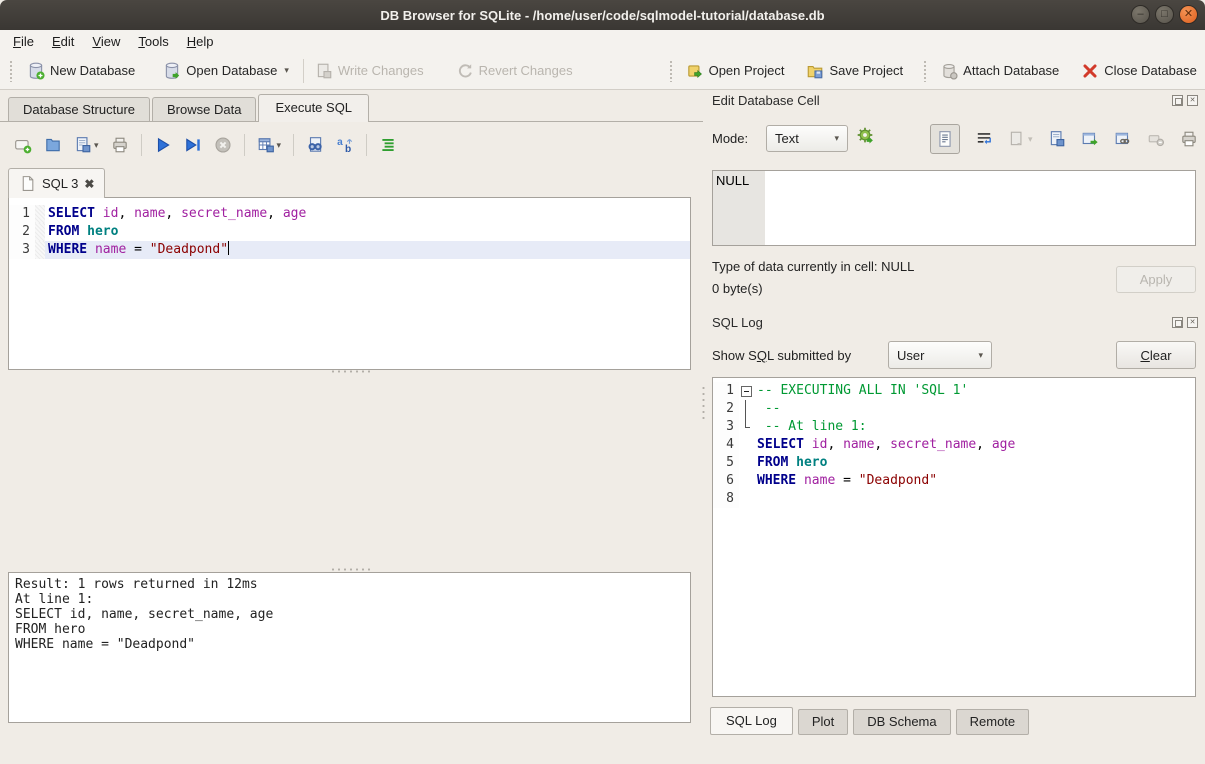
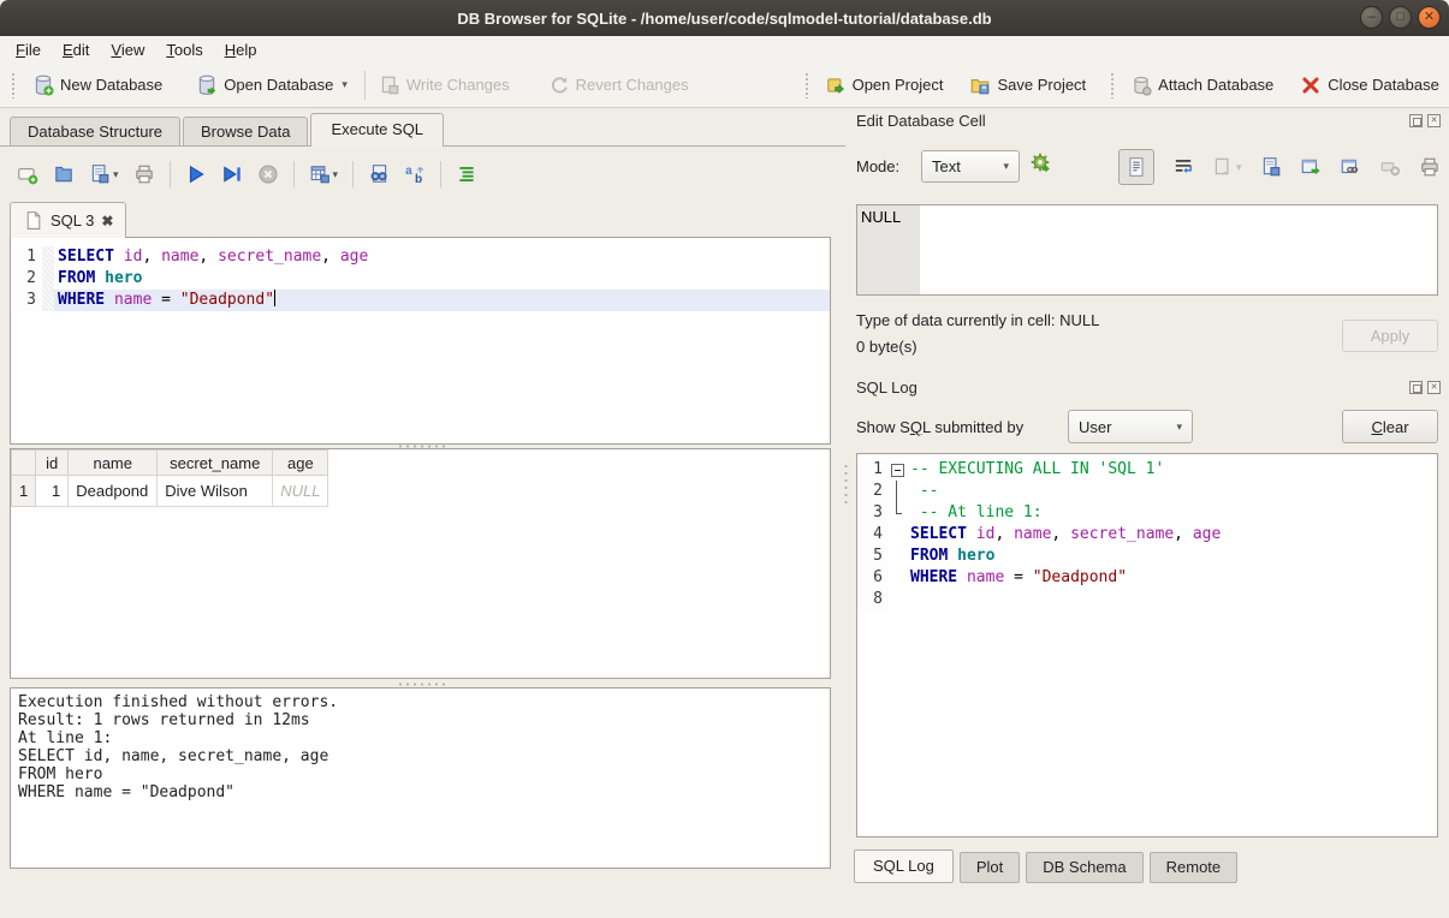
  DB Browser for SQLite - /home/user/code/sqlmodel-tutorial/database.db
  –
  □
  ✕
  File
  Edit
  View
  Tools
  Help
  New Database
  Open Database
  ▾
  Write Changes
  Revert Changes
  Open Project
  Save Project
  Attach Database
  Close Database
  Database Structure
  Browse Data
  Execute SQL
  ▾
  ▾
  a
  b
  SQL 3
  ✖
  1
  SELECT id, name, secret_name, age
  2
  FROM hero
  3
  WHERE name = "Deadpond"
+ 	id	name	secret_name	age
+ 1	1	Deadpond	Dive Wilson	NULL
+ Execution finished without errors.
  Result: 1 rows returned in 12ms
  At line 1:
  SELECT id, name, secret_name, age
  FROM hero
  WHERE name = "Deadpond"
  Edit Database Cell
  Mode:
  Text
  ▾
  ▾
  NULL
  Type of data currently in cell: NULL
  0 byte(s)
  Apply
  SQL Log
  Show SQL submitted by
  User
  ▾
  Clear
  1
  -- EXECUTING ALL IN 'SQL 1'
  2
  --
  3
  -- At line 1:
  4
  SELECT id, name, secret_name, age
  5
  FROM hero
  6
  WHERE name = "Deadpond"
  8
  SQL Log
  Plot
  DB Schema
  Remote
